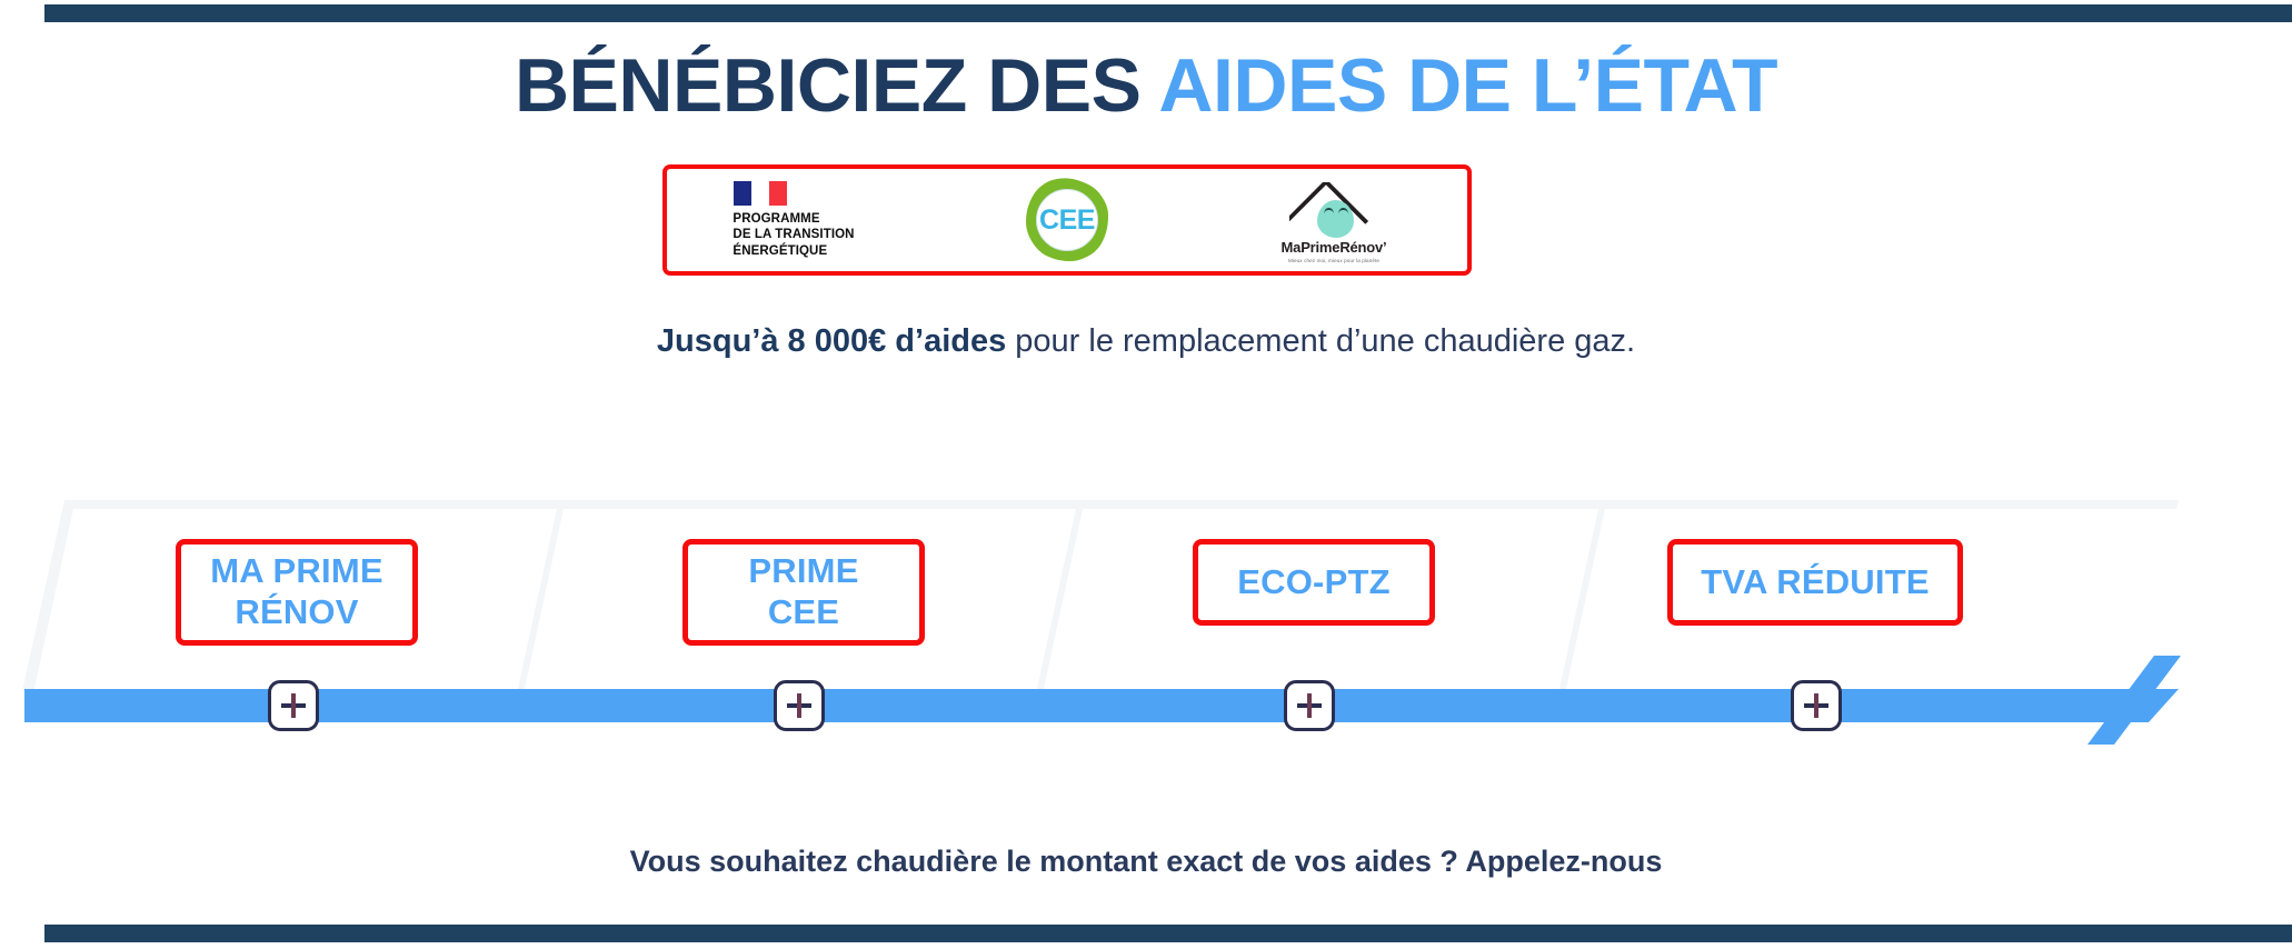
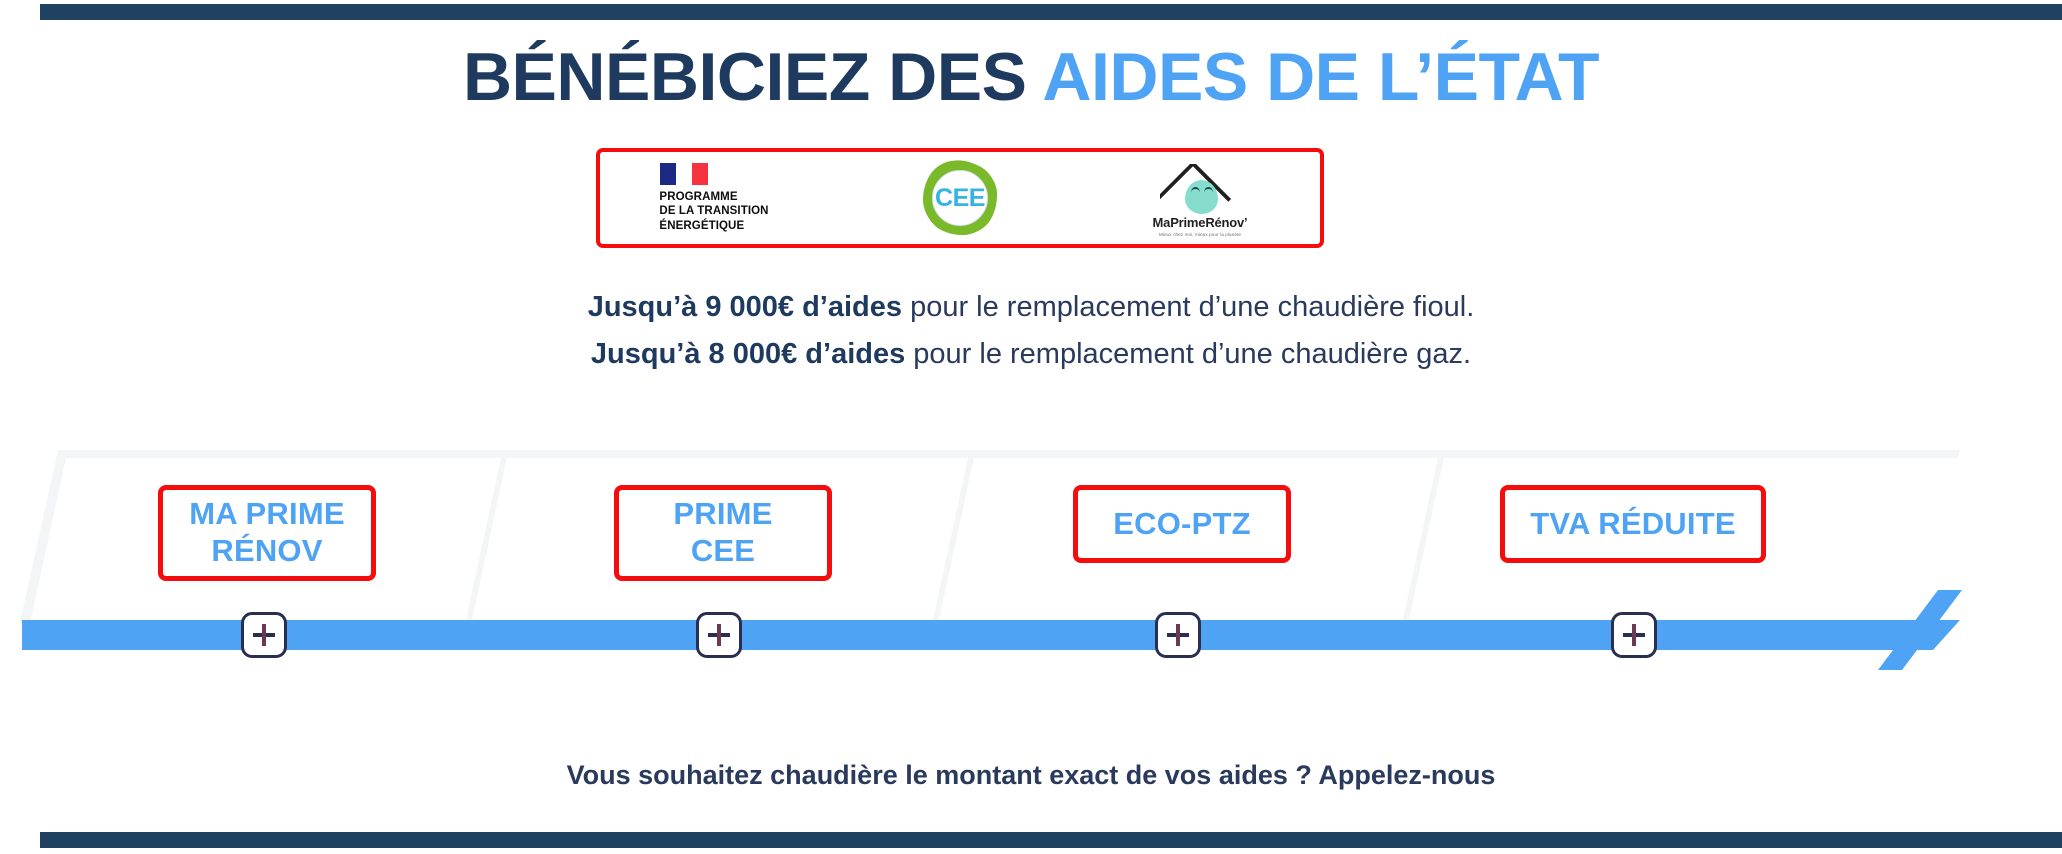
  BÉNÉBICIEZ DES AIDES DE L’ÉTAT
  PROGRAMME
  DE LA TRANSITION
  ÉNERGÉTIQUE
  CEE
  MaPrimeRénov’
+ Jusqu’à 9 000€ d’aides pour le remplacement d’une chaudière fioul.
  Jusqu’à 8 000€ d’aides pour le remplacement d’une chaudière gaz.
  MA PRIME
  RÉNOV
  PRIME
  CEE
  ECO-PTZ
  TVA RÉDUITE
  Vous souhaitez chaudière le montant exact de vos aides ? Appelez-nous
